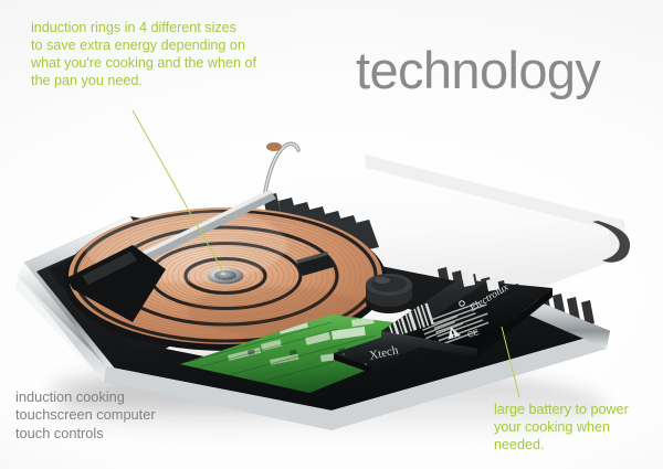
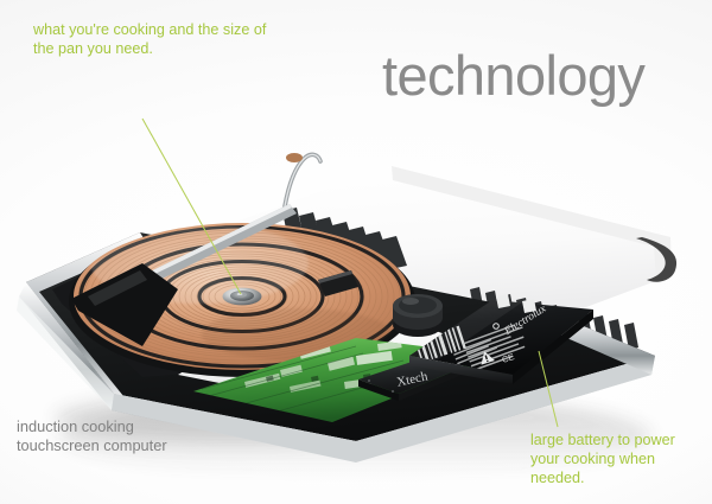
- induction rings in 4 different sizes
- to save extra energy depending on
- what you're cooking and the when of
+ what you're cooking and the size of
  the pan you need.
  technology
  induction cooking
  touchscreen computer
- touch controls
  large battery to power
  your cooking when
  needed.
